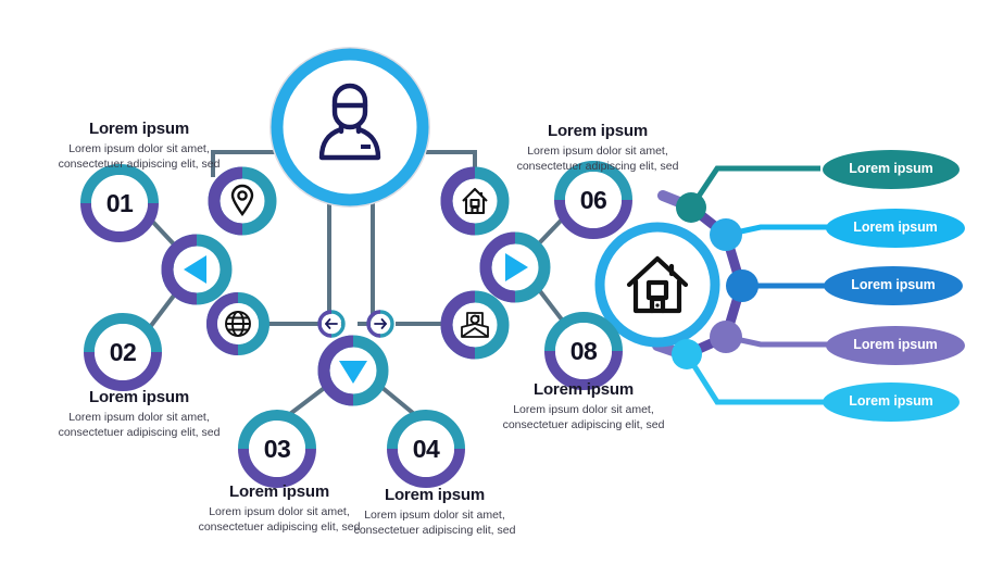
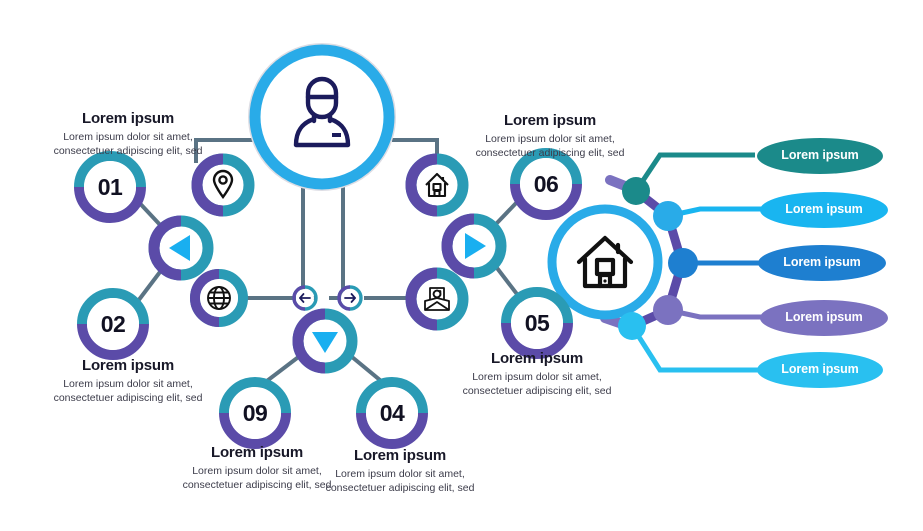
  01
  02
- 03
+ 09
  04
- 08
+ 05
  06
  Lorem ipsum
  Lorem ipsum dolor sit amet,
  consectetuer adipiscing elit, sed
  Lorem ipsum
  Lorem ipsum dolor sit amet,
  consectetuer adipiscing elit, sed
  Lorem ipsum
  Lorem ipsum dolor sit amet,
  consectetuer adipiscing elit, sed
  Lorem ipsum
  Lorem ipsum dolor sit amet,
  consectetuer adipiscing elit, sed
  Lorem ipsum
  Lorem ipsum dolor sit amet,
  consectetuer adipiscing elit, sed
  Lorem ipsum
  Lorem ipsum dolor sit amet,
  consectetuer adipiscing elit, sed
  Lorem ipsum
  Lorem ipsum
  Lorem ipsum
  Lorem ipsum
  Lorem ipsum
